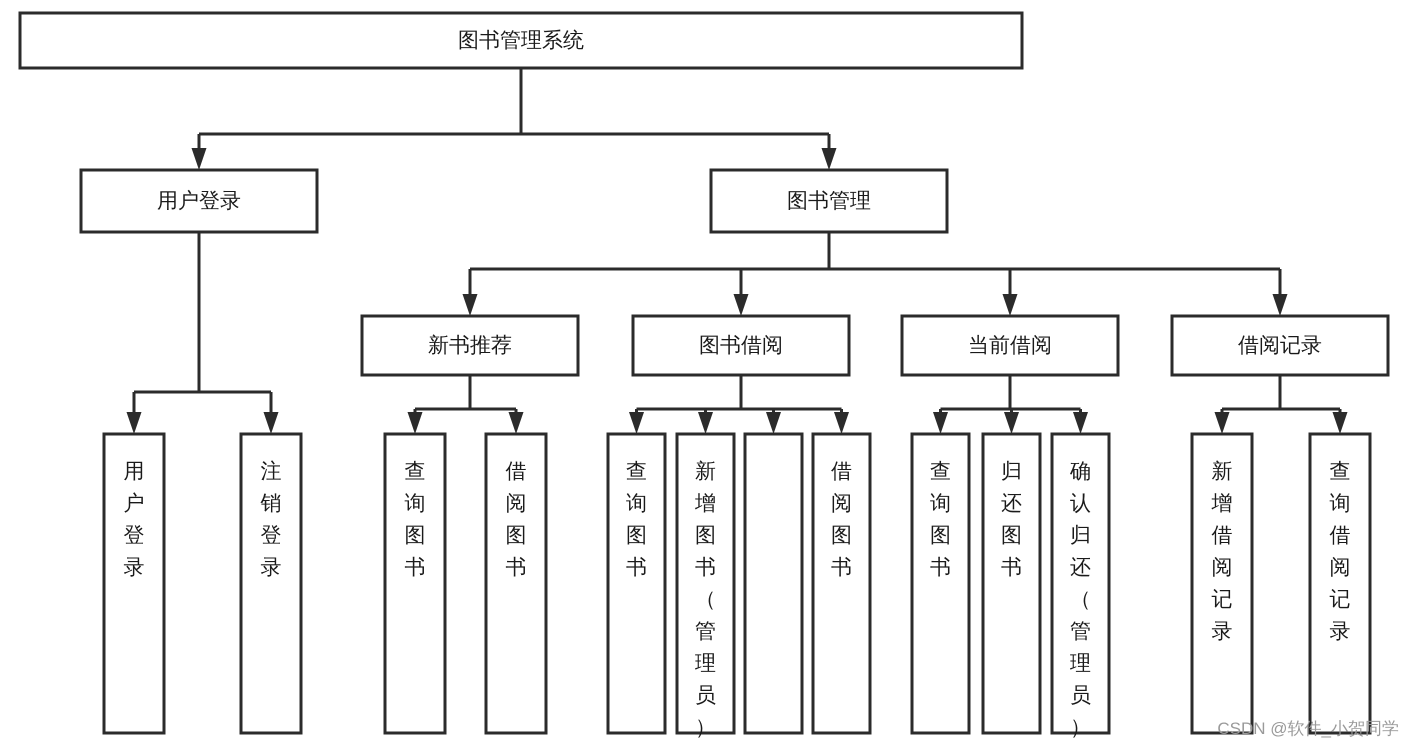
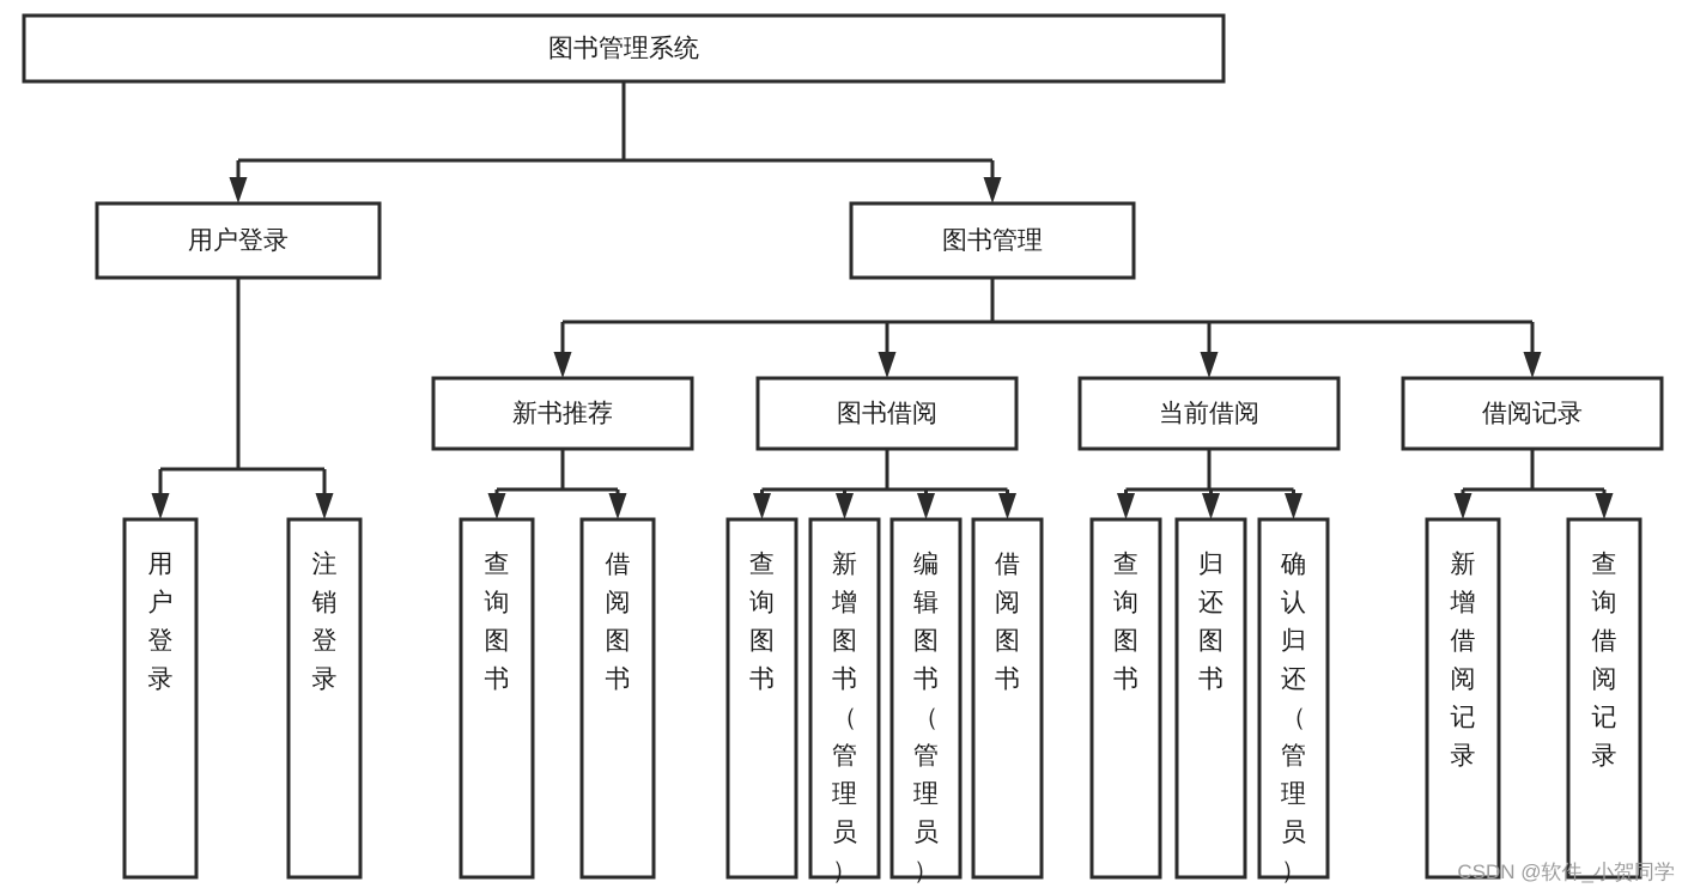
  图书管理系统
  用户登录
  图书管理
  新书推荐
  图书借阅
  当前借阅
  借阅记录
  用户登录
  注销登录
  查询图书
  借阅图书
  查询图书
  新增图书（管理员）
+ 编辑图书（管理员）
  借阅图书
  查询图书
  归还图书
  确认归还（管理员）
  新增借阅记录
  查询借阅记录
  CSDN @软件_小贺同学
